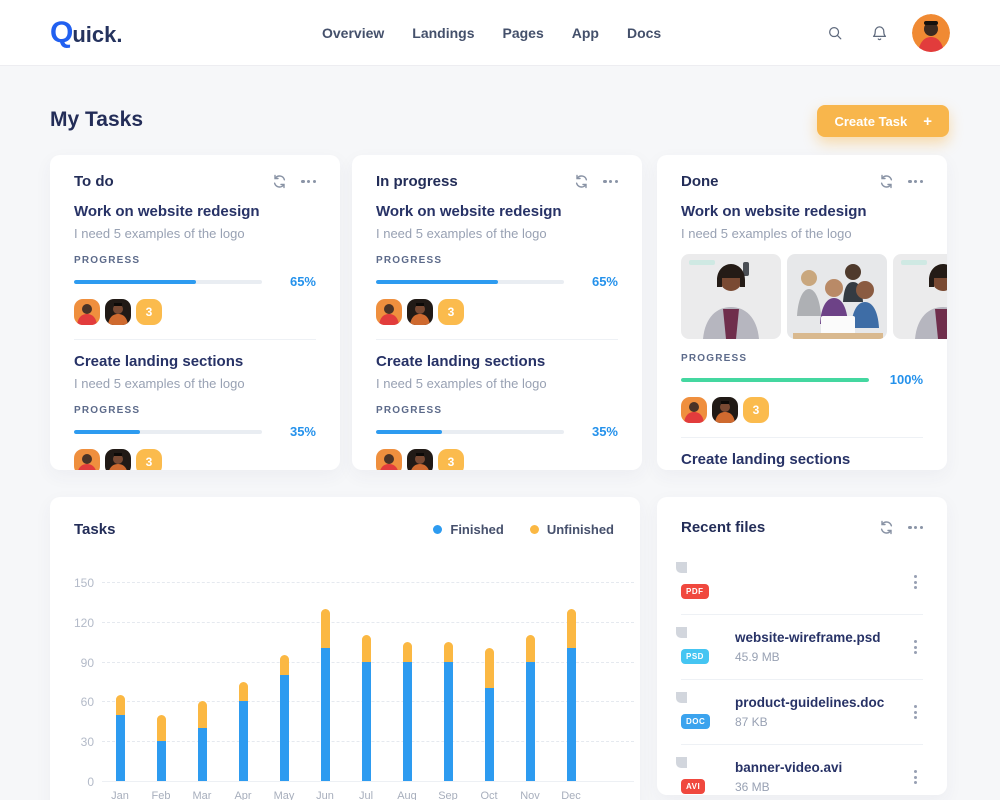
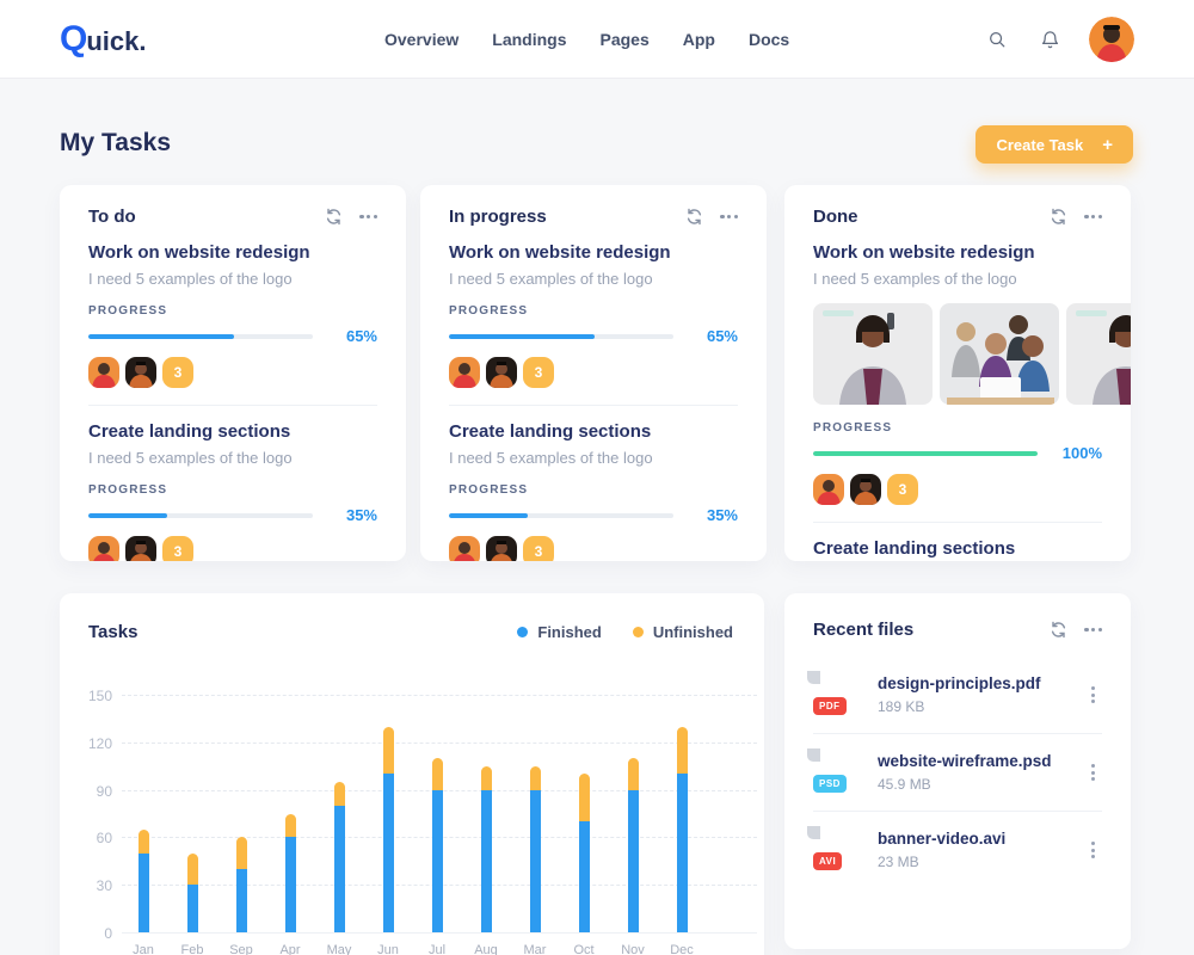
  Q
  uick.
  Overview
  Landings
  Pages
  App
  Docs
  My Tasks
  Create Task
  +
  To do
  Work on website redesign
  I need 5 examples of the logo
  PROGRESS
  65%
  3
  Create landing sections
  I need 5 examples of the logo
  PROGRESS
  35%
  3
  In progress
  Work on website redesign
  I need 5 examples of the logo
  PROGRESS
  65%
  3
  Create landing sections
  I need 5 examples of the logo
  PROGRESS
  35%
  3
  Done
  Work on website redesign
  I need 5 examples of the logo
  PROGRESS
  100%
  3
  Create landing sections
  Tasks
  Finished
  Unfinished
  0
  30
  60
  90
  120
  150
  Jan
  Feb
- Mar
+ Sep
  Apr
  May
  Jun
  Jul
  Aug
- Sep
+ Mar
  Oct
  Nov
  Dec
  Recent files
  PDF
+ design-principles.pdf
+ 189 KB
  PSD
  website-wireframe.psd
  45.9 MB
- DOC
- product-guidelines.doc
- 87 KB
  AVI
  banner-video.avi
- 36 MB
+ 23 MB
